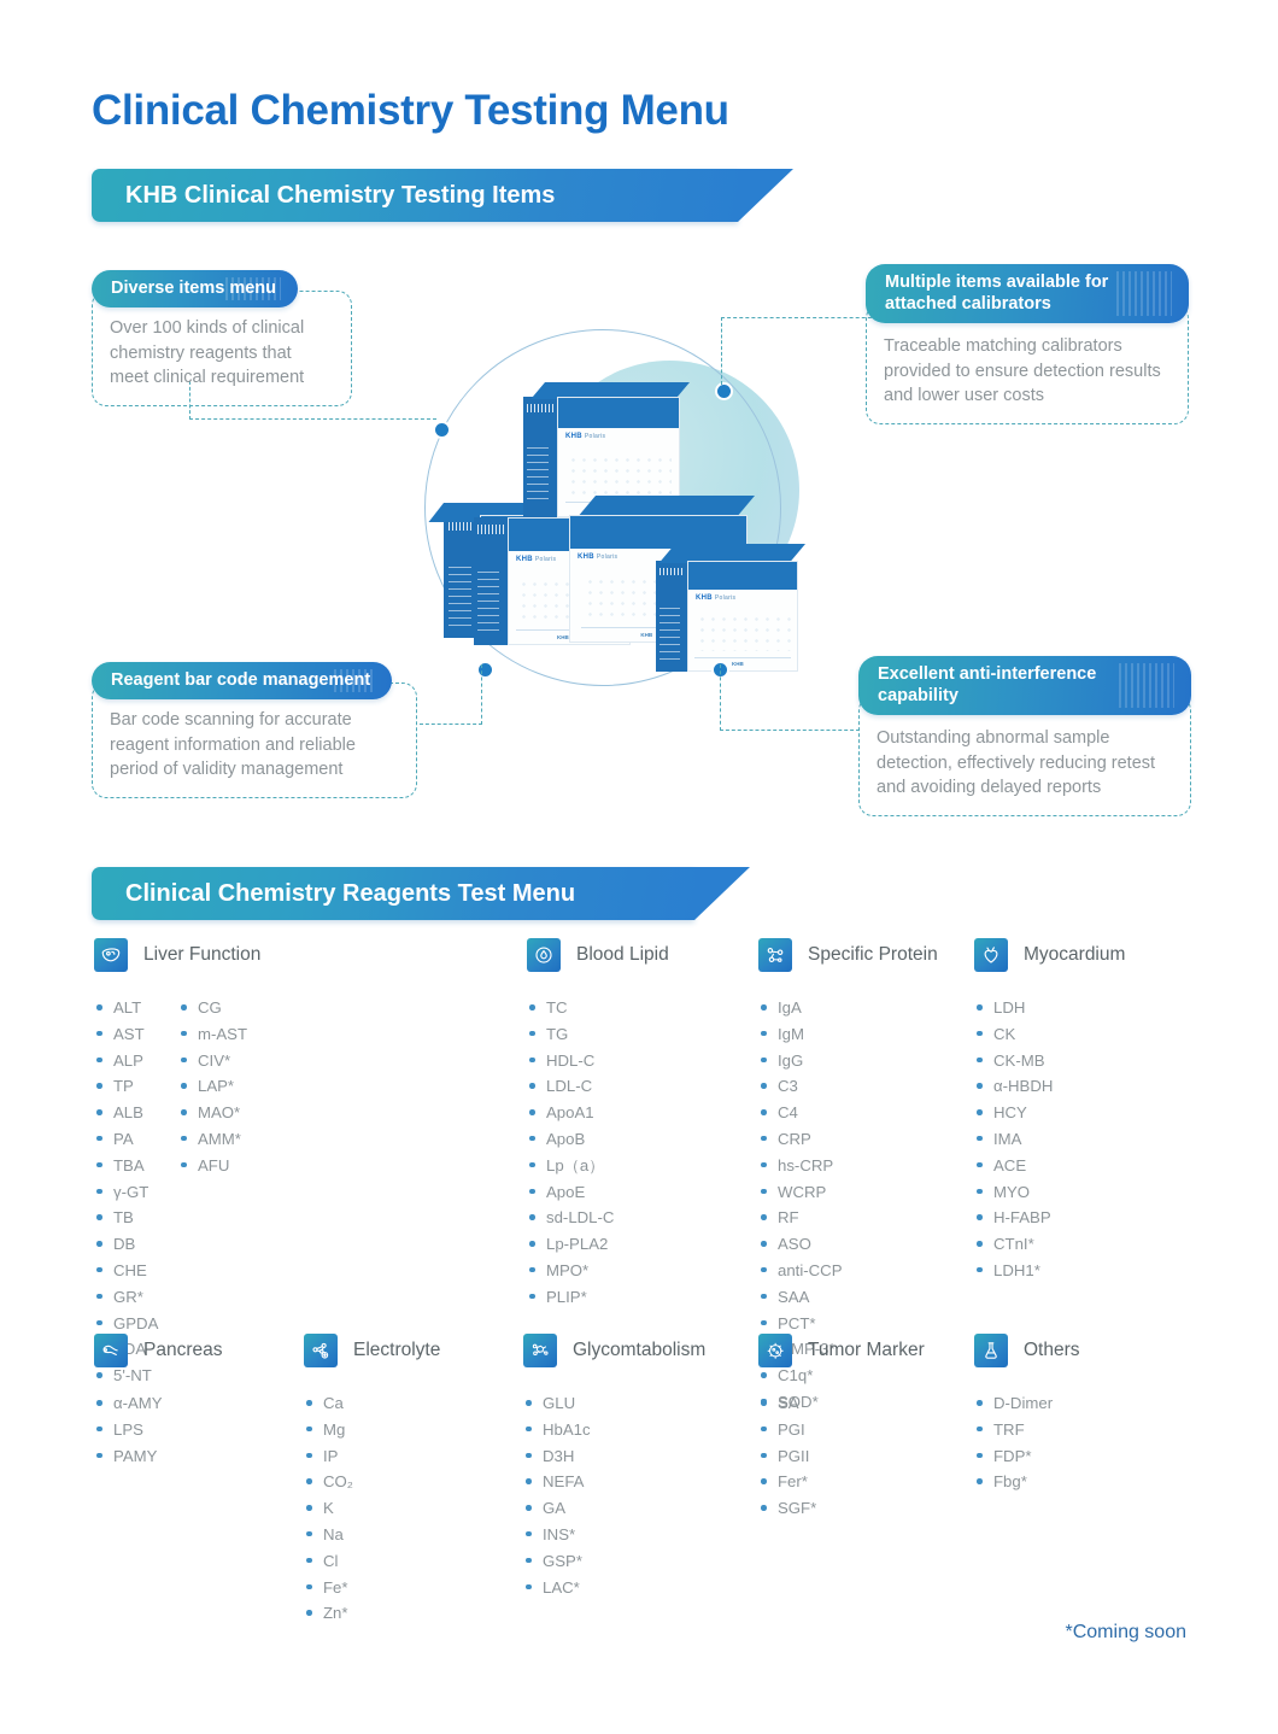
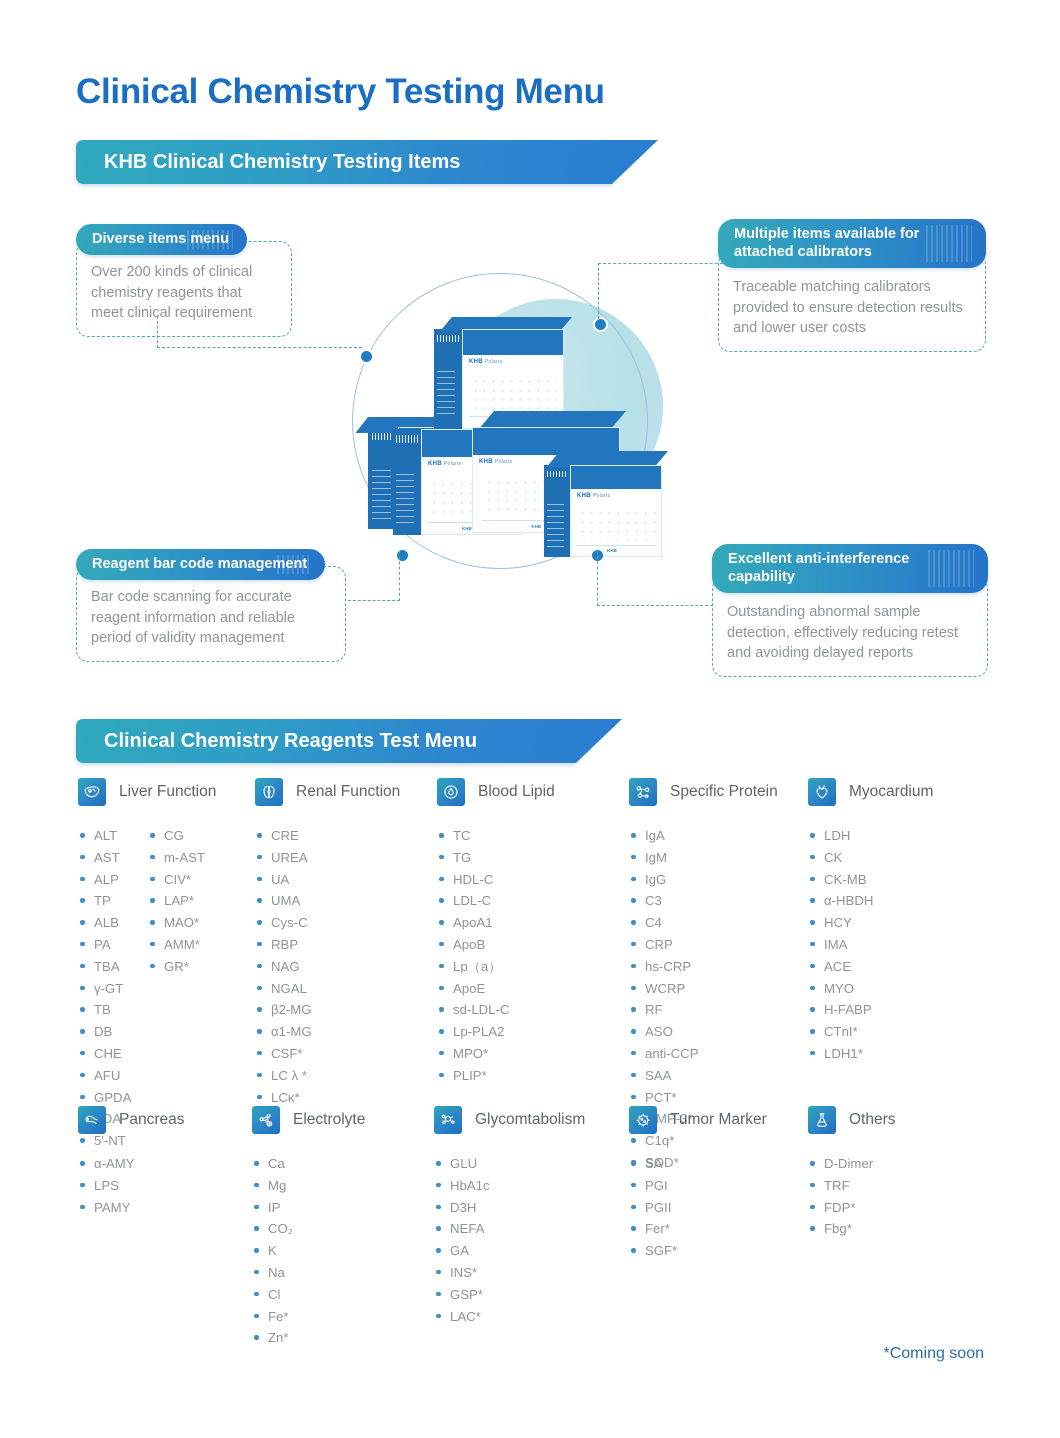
  Clinical Chemistry Testing Menu
  KHB Clinical Chemistry Testing Items
  Diverse items menu
- Over 100 kinds of clinical chemistry reagents that meet clinical requirement
+ Over 200 kinds of clinical chemistry reagents that meet clinical requirement
  Multiple items available for attached calibrators
  Traceable matching calibrators provided to ensure detection results and lower user costs
  Reagent bar code management
  Bar code scanning for accurate reagent information and reliable period of validity management
  Excellent anti-interference capability
  Outstanding abnormal sample detection, effectively reducing retest and avoiding delayed reports
  Clinical Chemistry Reagents Test Menu
  Liver Function
  ALT
  AST
  ALP
  TP
  ALB
  PA
  TBA
  γ-GT
  TB
  DB
  CHE
- GR*
+ AFU
  GPDA
  5'-NT
  CG
  m-AST
  CIV*
  LAP*
  MAO*
  AMM*
- AFU
+ GR*
+ Renal Function
+ CRE
+ UREA
+ UA
+ UMA
+ Cys-C
+ RBP
+ NAG
+ NGAL
+ β2-MG
+ α1-MG
+ CSF*
+ LC λ *
+ LCκ*
  Blood Lipid
  TC
  TG
  HDL-C
  LDL-C
  ApoA1
  ApoB
  Lp（a）
  ApoE
  sd-LDL-C
  Lp-PLA2
  MPO*
  PLIP*
  Specific Protein
  IgA
  IgM
  IgG
  C3
  C4
  CRP
  hs-CRP
  WCRP
  RF
  ASO
  anti-CCP
  SAA
  PCT*
  MP-3*
  C1q*
  Myocardium
  LDH
  CK
  CK-MB
  α-HBDH
  HCY
  IMA
  ACE
  MYO
  H-FABP
  CTnI*
  LDH1*
  Pancreas
  α-AMY
  LPS
  PAMY
  Electrolyte
  Ca
  Mg
  IP
  CO₂
  K
  Na
  Cl
  Fe*
  Zn*
  Glycomtabolism
  GLU
  HbA1c
  D3H
  NEFA
  GA
  INS*
  GSP*
  LAC*
  Tumor Marker
  SA
  PGI
  PGII
  Fer*
  SGF*
  Others
  D-Dimer
  TRF
  FDP*
  Fbg*
  *Coming soon
